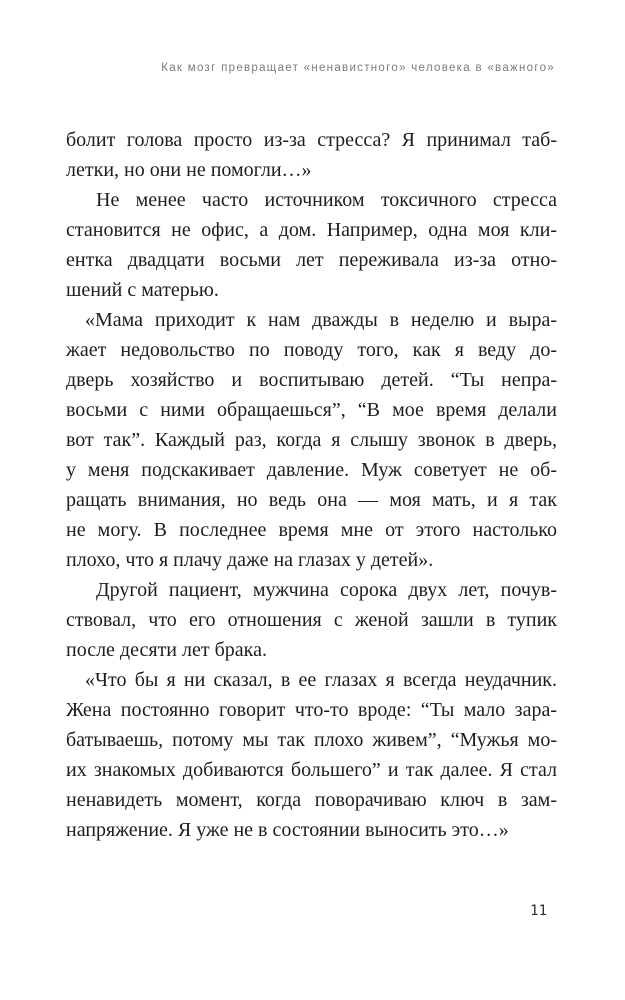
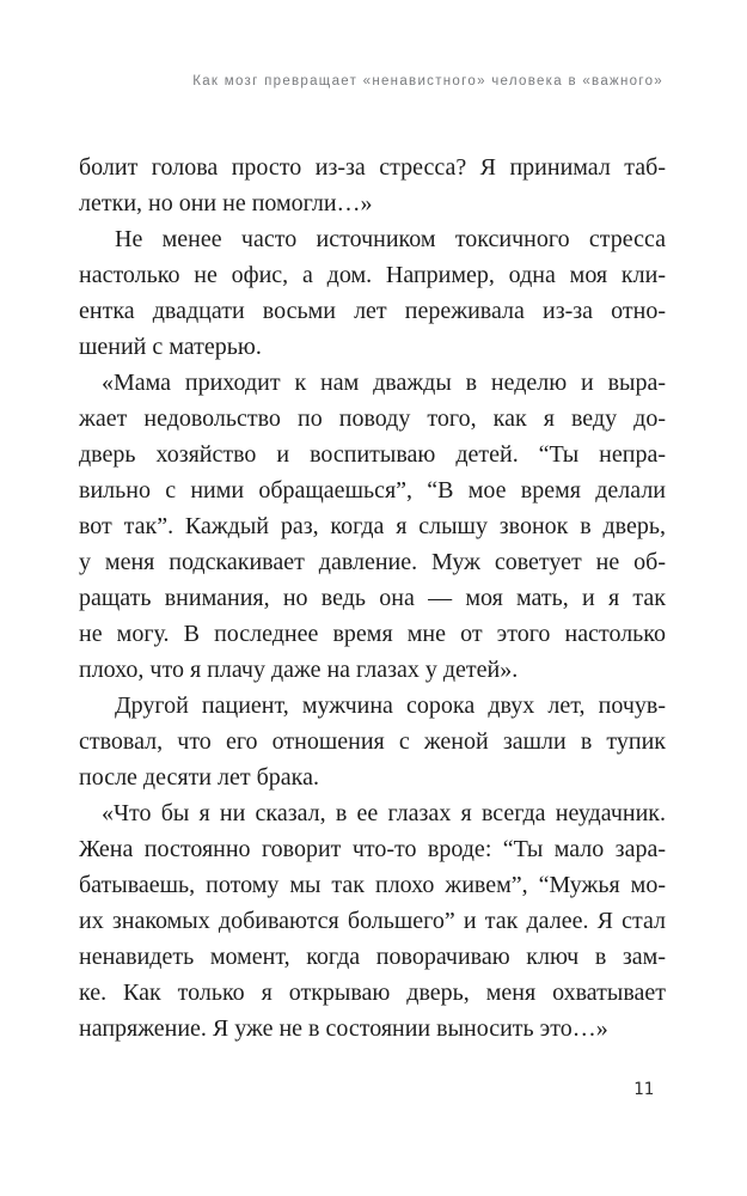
  Как мозг превращает «ненавистного» человека в «важного»
  болит голова просто из-за стресса? Я принимал таб-
  летки, но они не помогли…»
  Не менее часто источником токсичного стресса
- становится не офис, а дом. Например, одна моя кли-
+ настолько не офис, а дом. Например, одна моя кли-
  ентка двадцати восьми лет переживала из-за отно-
  шений с матерью.
  «Мама приходит к нам дважды в неделю и выра-
  жает недовольство по поводу того, как я веду до-
  дверь хозяйство и воспитываю детей. “Ты непра-
- восьми с ними обращаешься”, “В мое время делали
+ вильно с ними обращаешься”, “В мое время делали
  вот так”. Каждый раз, когда я слышу звонок в дверь,
  у меня подскакивает давление. Муж советует не об-
  ращать внимания, но ведь она — моя мать, и я так
  не могу. В последнее время мне от этого настолько
  плохо, что я плачу даже на глазах у детей».
  Другой пациент, мужчина сорока двух лет, почув-
  ствовал, что его отношения с женой зашли в тупик
  после десяти лет брака.
  «Что бы я ни сказал, в ее глазах я всегда неудачник.
  Жена постоянно говорит что-то вроде: “Ты мало зара-
  батываешь, потому мы так плохо живем”, “Мужья мо-
  их знакомых добиваются большего” и так далее. Я стал
  ненавидеть момент, когда поворачиваю ключ в зам-
+ ке. Как только я открываю дверь, меня охватывает
  напряжение. Я уже не в состоянии выносить это…»
  11
